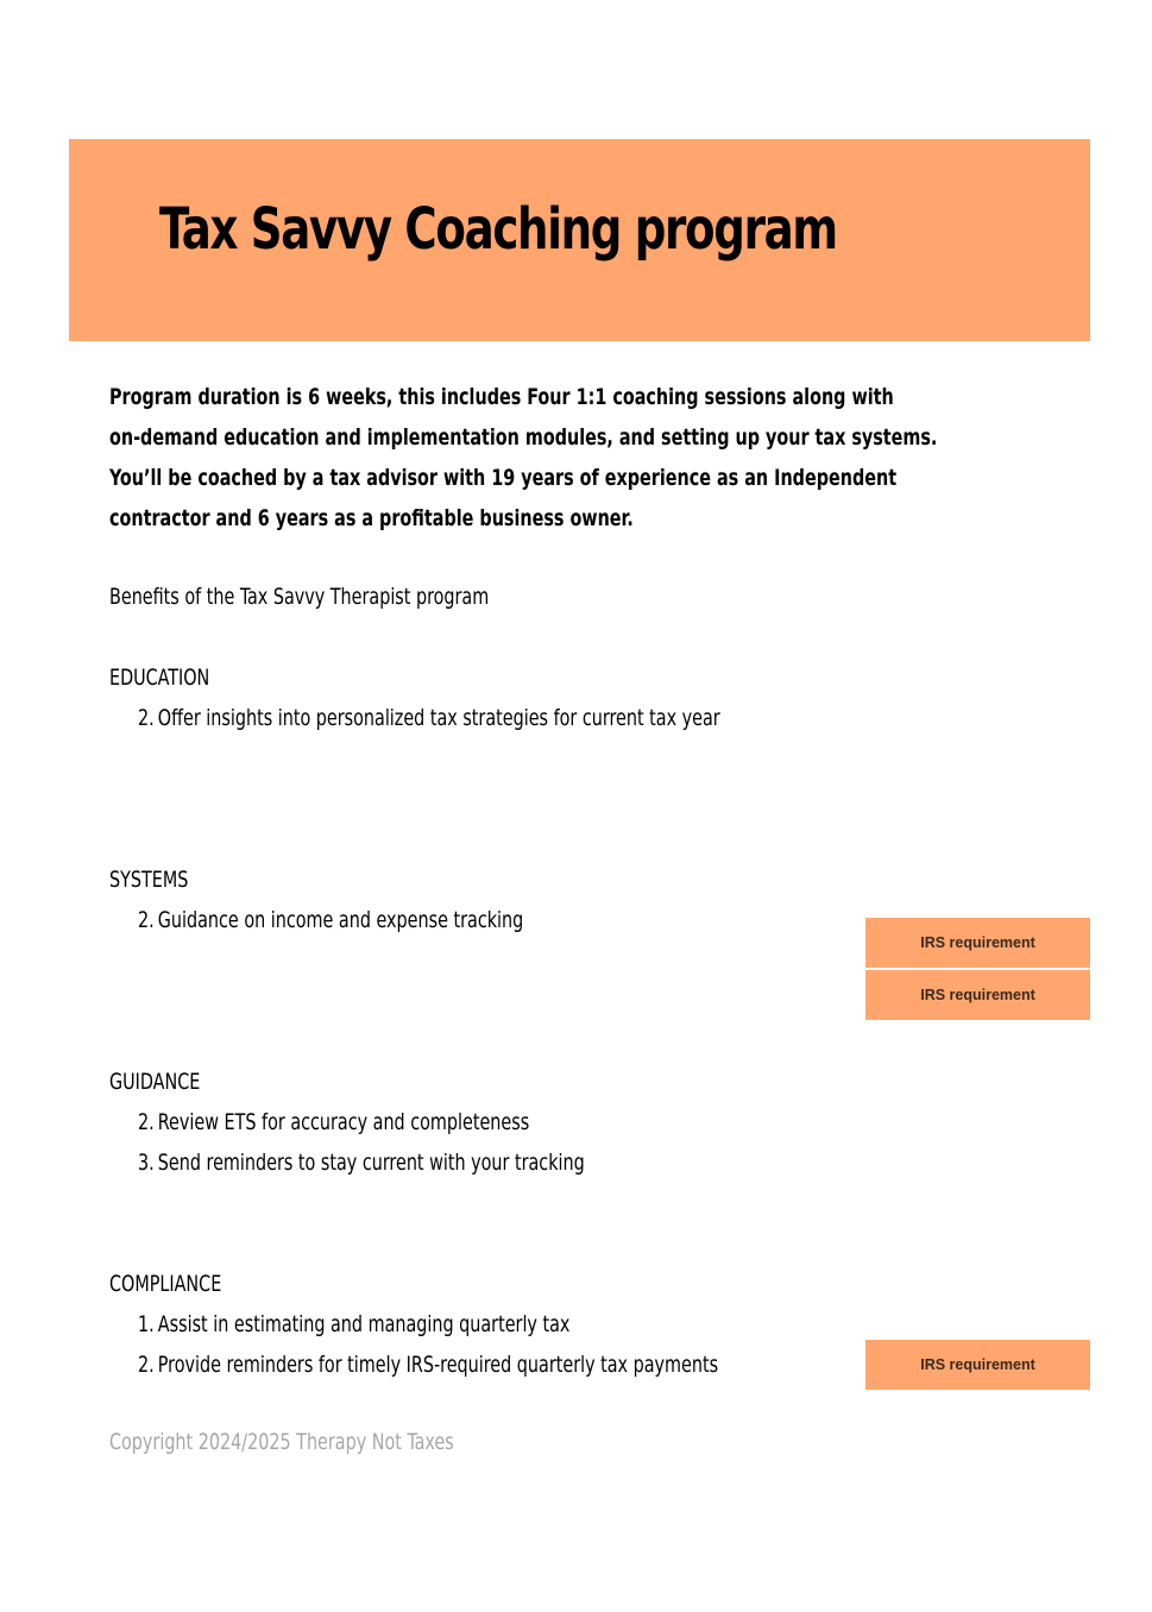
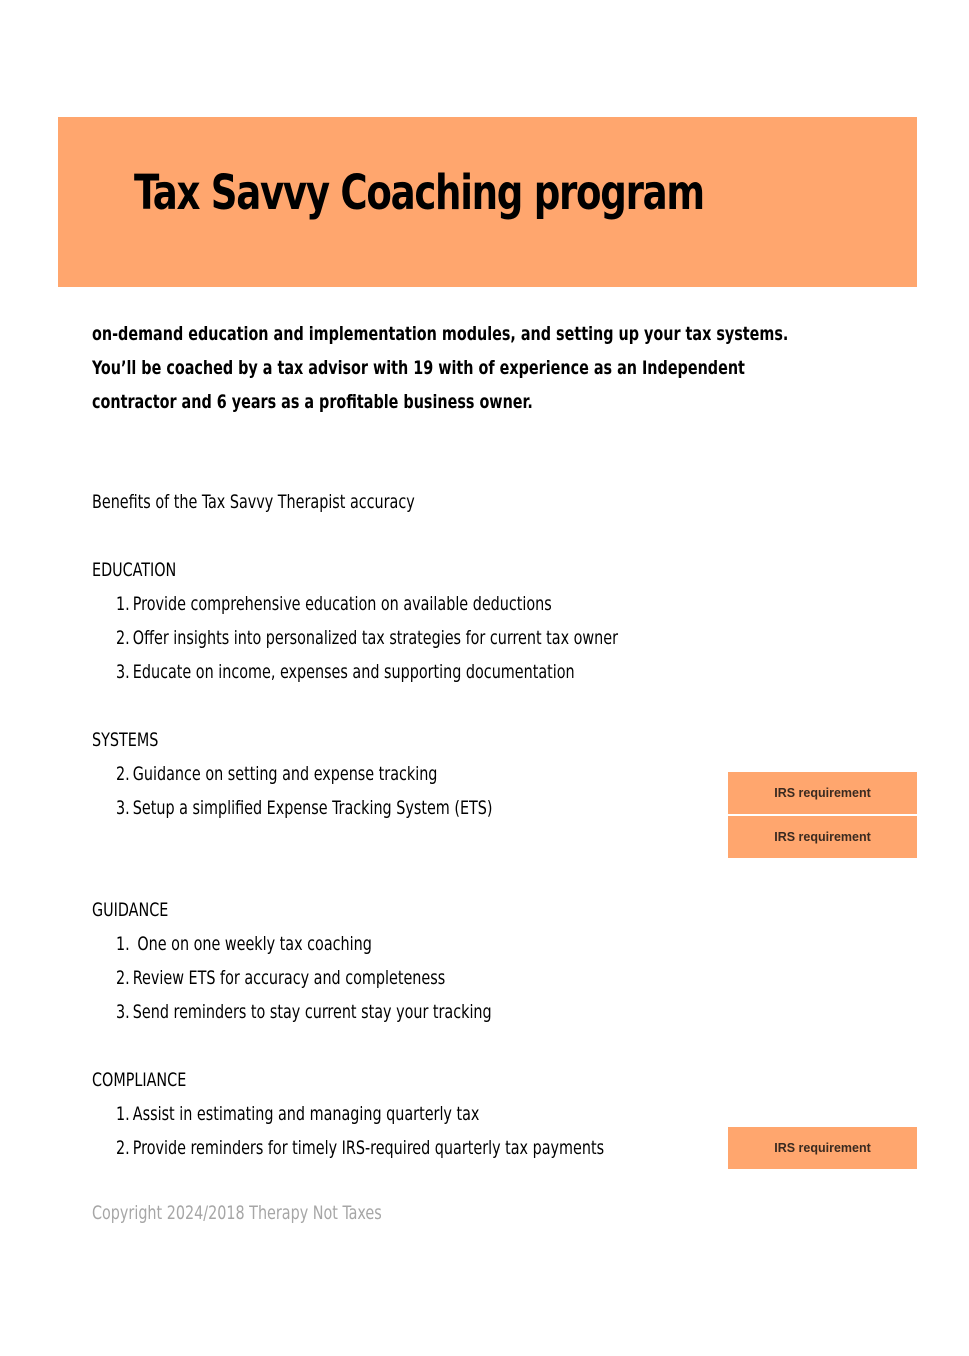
  Tax Savvy Coaching program
- Program duration is 6 weeks, this includes Four 1:1 coaching sessions along with
  on-demand education and implementation modules, and setting up your tax systems.
- You’ll be coached by a tax advisor with 19 years of experience as an Independent
+ You’ll be coached by a tax advisor with 19 with of experience as an Independent
  contractor and 6 years as a profitable business owner.
- Benefits of the Tax Savvy Therapist program
+ Benefits of the Tax Savvy Therapist accuracy
  EDUCATION
+ 1. Provide comprehensive education on available deductions
- 2. Offer insights into personalized tax strategies for current tax year
+ 2. Offer insights into personalized tax strategies for current tax owner
+ 3. Educate on income, expenses and supporting documentation
  SYSTEMS
- 2. Guidance on income and expense tracking
+ 2. Guidance on setting and expense tracking
+ 3. Setup a simplified Expense Tracking System (ETS)
  IRS requirement
  IRS requirement
  GUIDANCE
+ 1. One on one weekly tax coaching
  2. Review ETS for accuracy and completeness
- 3. Send reminders to stay current with your tracking
+ 3. Send reminders to stay current stay your tracking
  COMPLIANCE
  1. Assist in estimating and managing quarterly tax
  2. Provide reminders for timely IRS-required quarterly tax payments
  IRS requirement
- Copyright 2024/2025 Therapy Not Taxes
+ Copyright 2024/2018 Therapy Not Taxes
